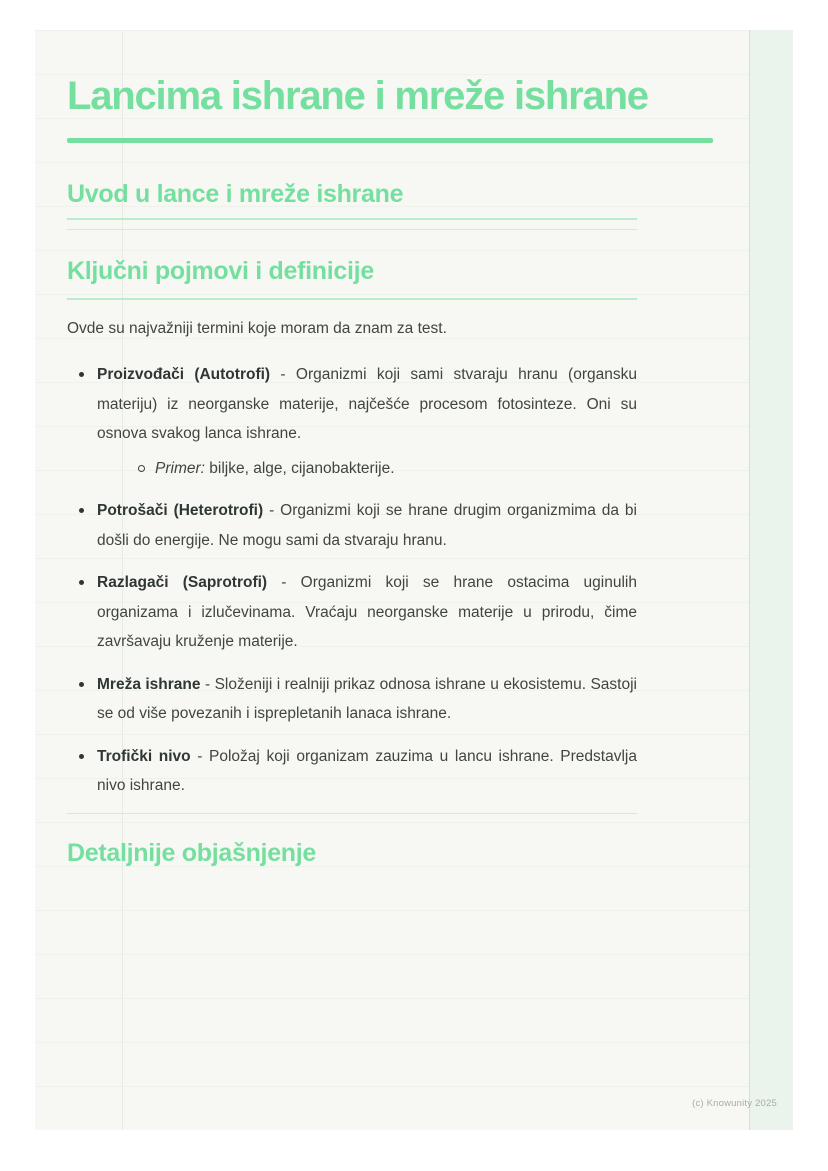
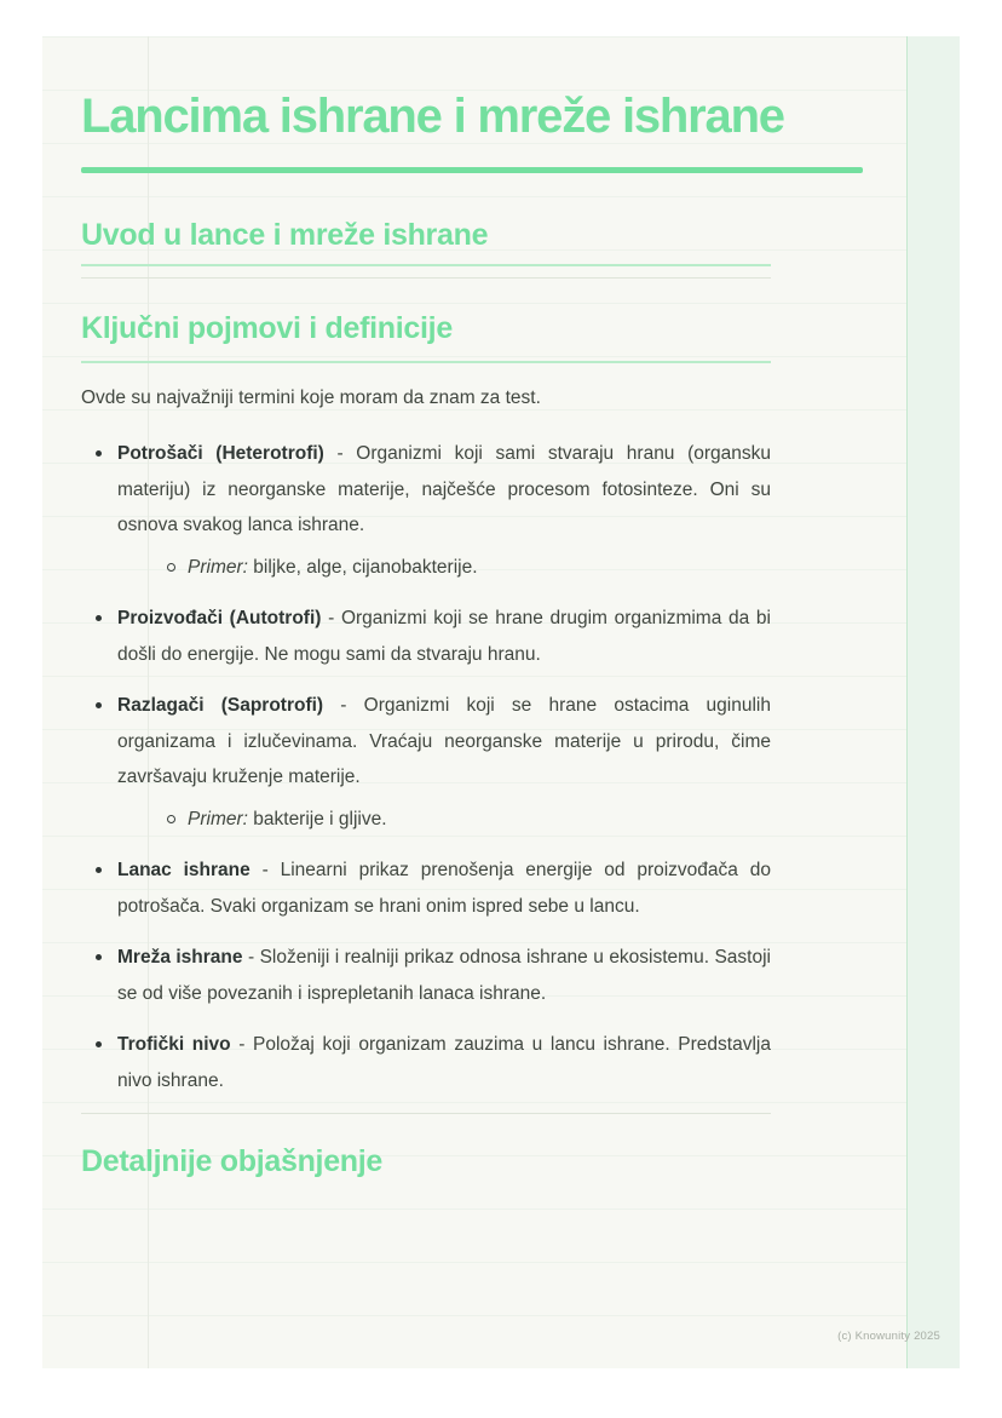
  Lancima ishrane i mreže ishrane
  Uvod u lance i mreže ishrane
  Ključni pojmovi i definicije
  Ovde su najvažniji termini koje moram da znam za test.
- Proizvođači (Autotrofi) - Organizmi koji sami stvaraju hranu (organsku materiju) iz neorganske materije, najčešće procesom fotosinteze. Oni su osnova svakog lanca ishrane.
+ Potrošači (Heterotrofi) - Organizmi koji sami stvaraju hranu (organsku materiju) iz neorganske materije, najčešće procesom fotosinteze. Oni su osnova svakog lanca ishrane.
  Primer: biljke, alge, cijanobakterije.
- Potrošači (Heterotrofi) - Organizmi koji se hrane drugim organizmima da bi došli do energije. Ne mogu sami da stvaraju hranu.
+ Proizvođači (Autotrofi) - Organizmi koji se hrane drugim organizmima da bi došli do energije. Ne mogu sami da stvaraju hranu.
  Razlagači (Saprotrofi) - Organizmi koji se hrane ostacima uginulih organizama i izlučevinama. Vraćaju neorganske materije u prirodu, čime završavaju kruženje materije.
+ Primer: bakterije i gljive.
+ Lanac ishrane - Linearni prikaz prenošenja energije od proizvođača do potrošača. Svaki organizam se hrani onim ispred sebe u lancu.
  Mreža ishrane - Složeniji i realniji prikaz odnosa ishrane u ekosistemu. Sastoji se od više povezanih i isprepletanih lanaca ishrane.
  Trofički nivo - Položaj koji organizam zauzima u lancu ishrane. Predstavlja nivo ishrane.
  Detaljnije objašnjenje
  (c) Knowunity 2025
